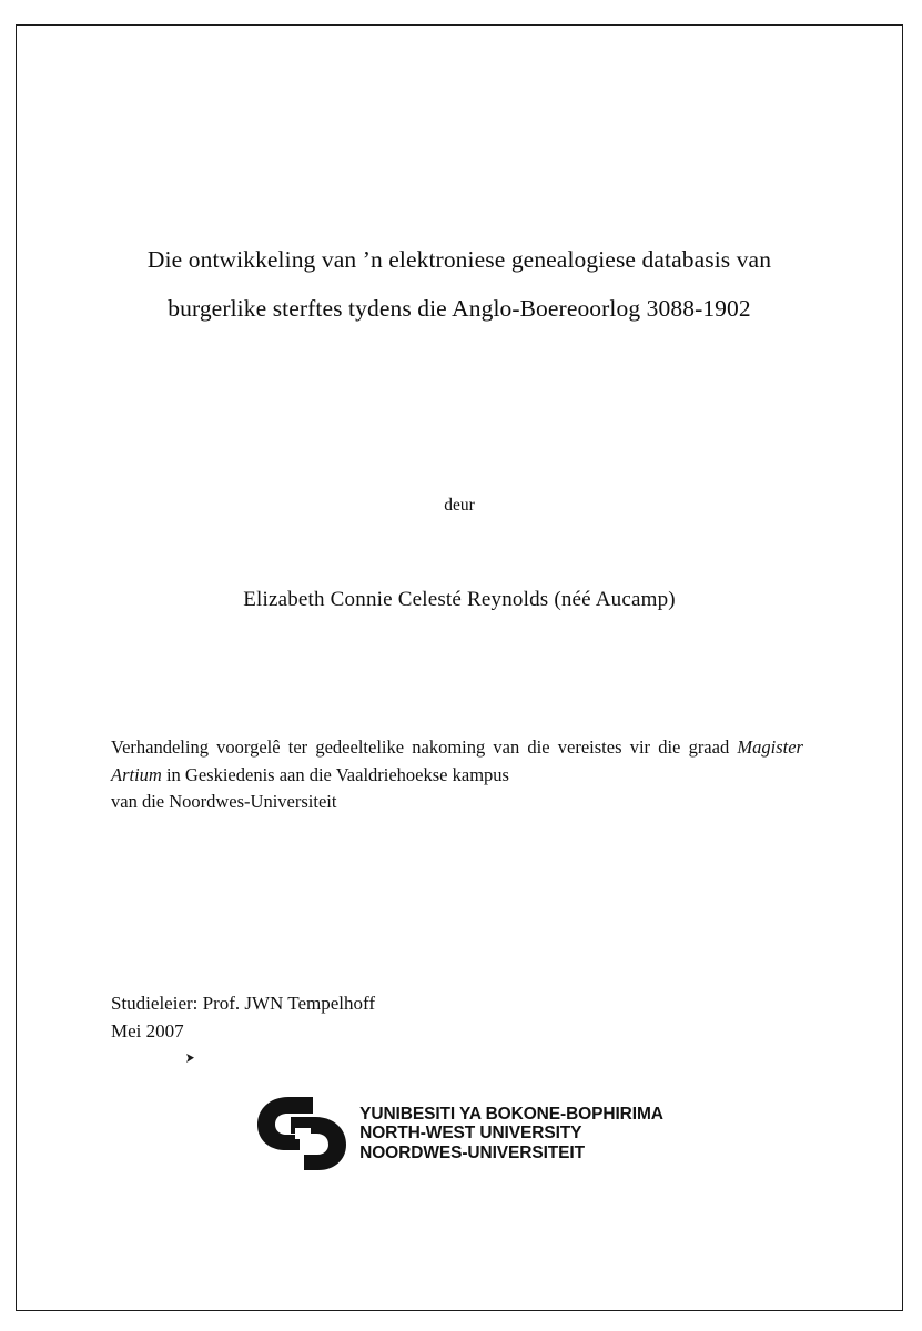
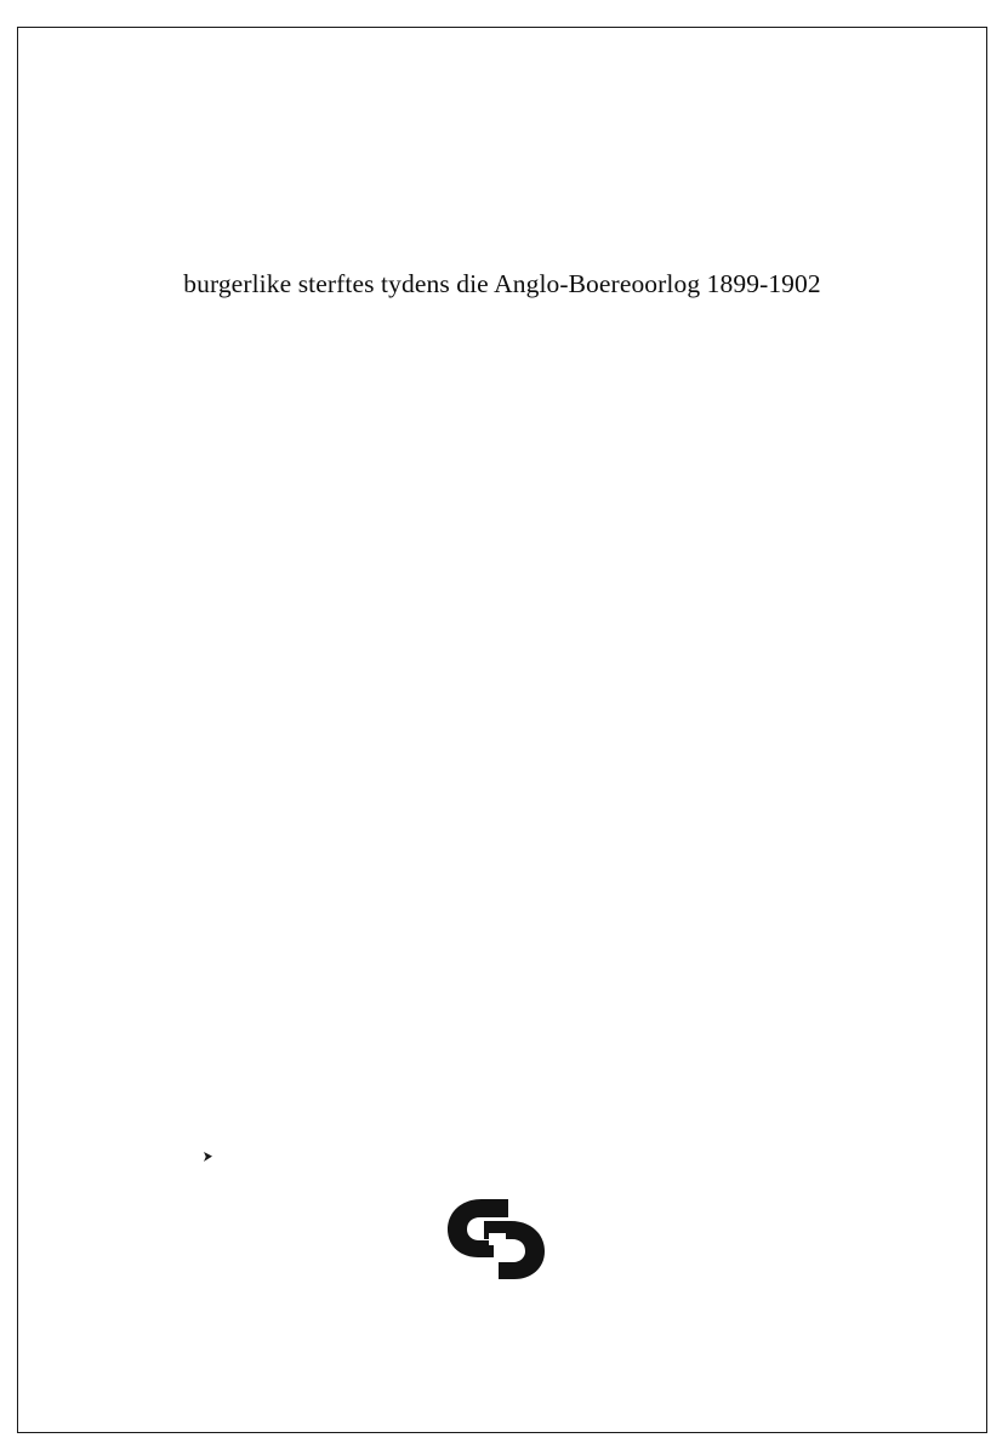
- Die ontwikkeling van ’n elektroniese genealogiese databasis van
- burgerlike sterftes tydens die Anglo-Boereoorlog 3088-1902
+ burgerlike sterftes tydens die Anglo-Boereoorlog 1899-1902
- deur
- Elizabeth Connie Celesté Reynolds (néé Aucamp)
- Verhandeling voorgelê ter gedeeltelike nakoming van die vereistes vir die graad Magister Artium in Geskiedenis aan die Vaaldriehoekse kampus
- van die Noordwes-Universiteit
- Studieleier: Prof. JWN Tempelhoff
- Mei 2007
- YUNIBESITI YA BOKONE-BOPHIRIMA
- NORTH-WEST UNIVERSITY
- NOORDWES-UNIVERSITEIT
